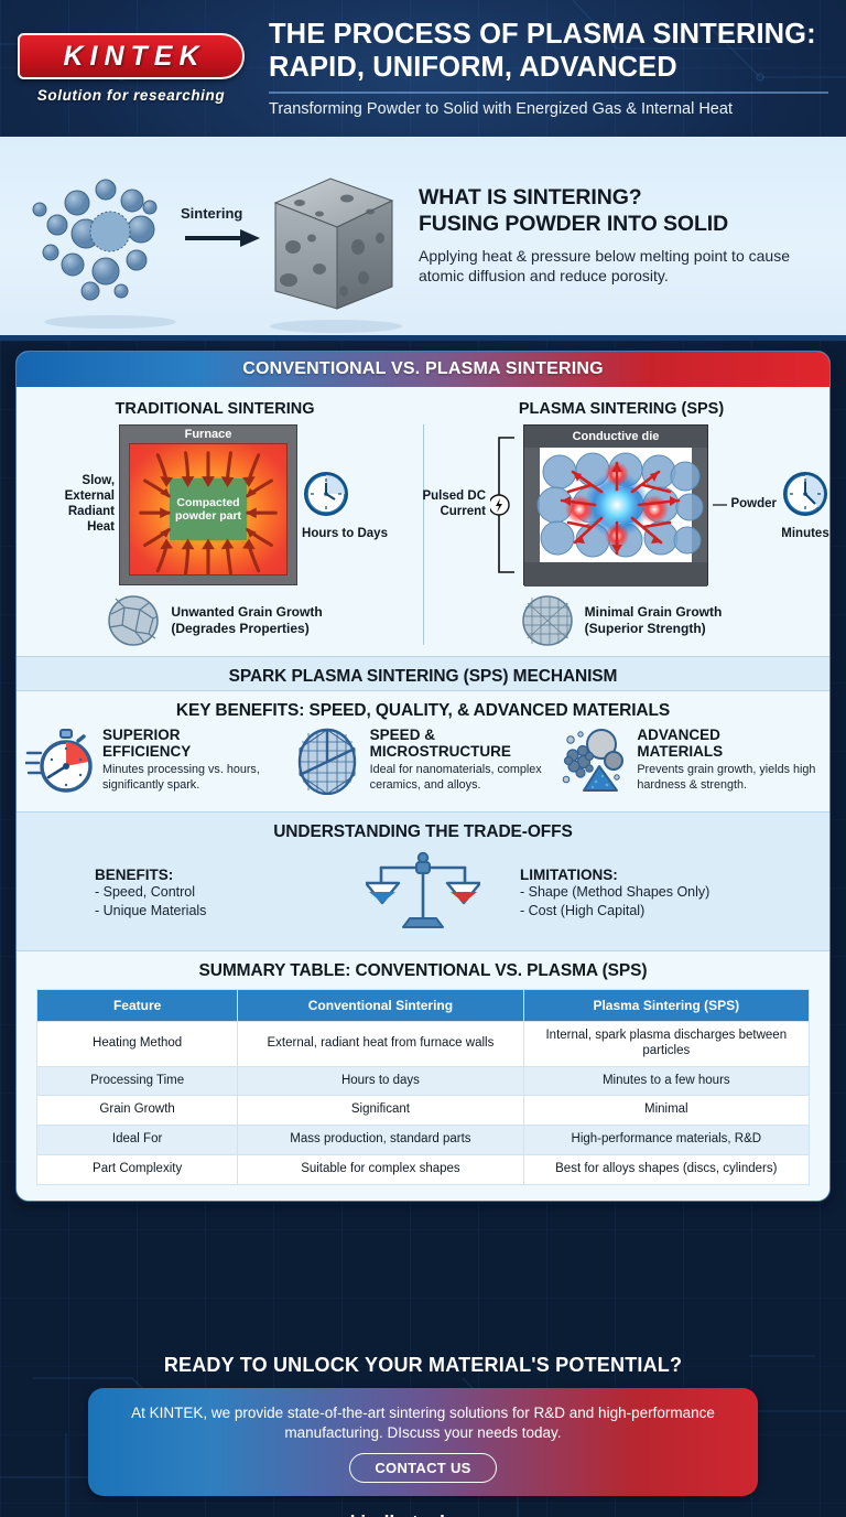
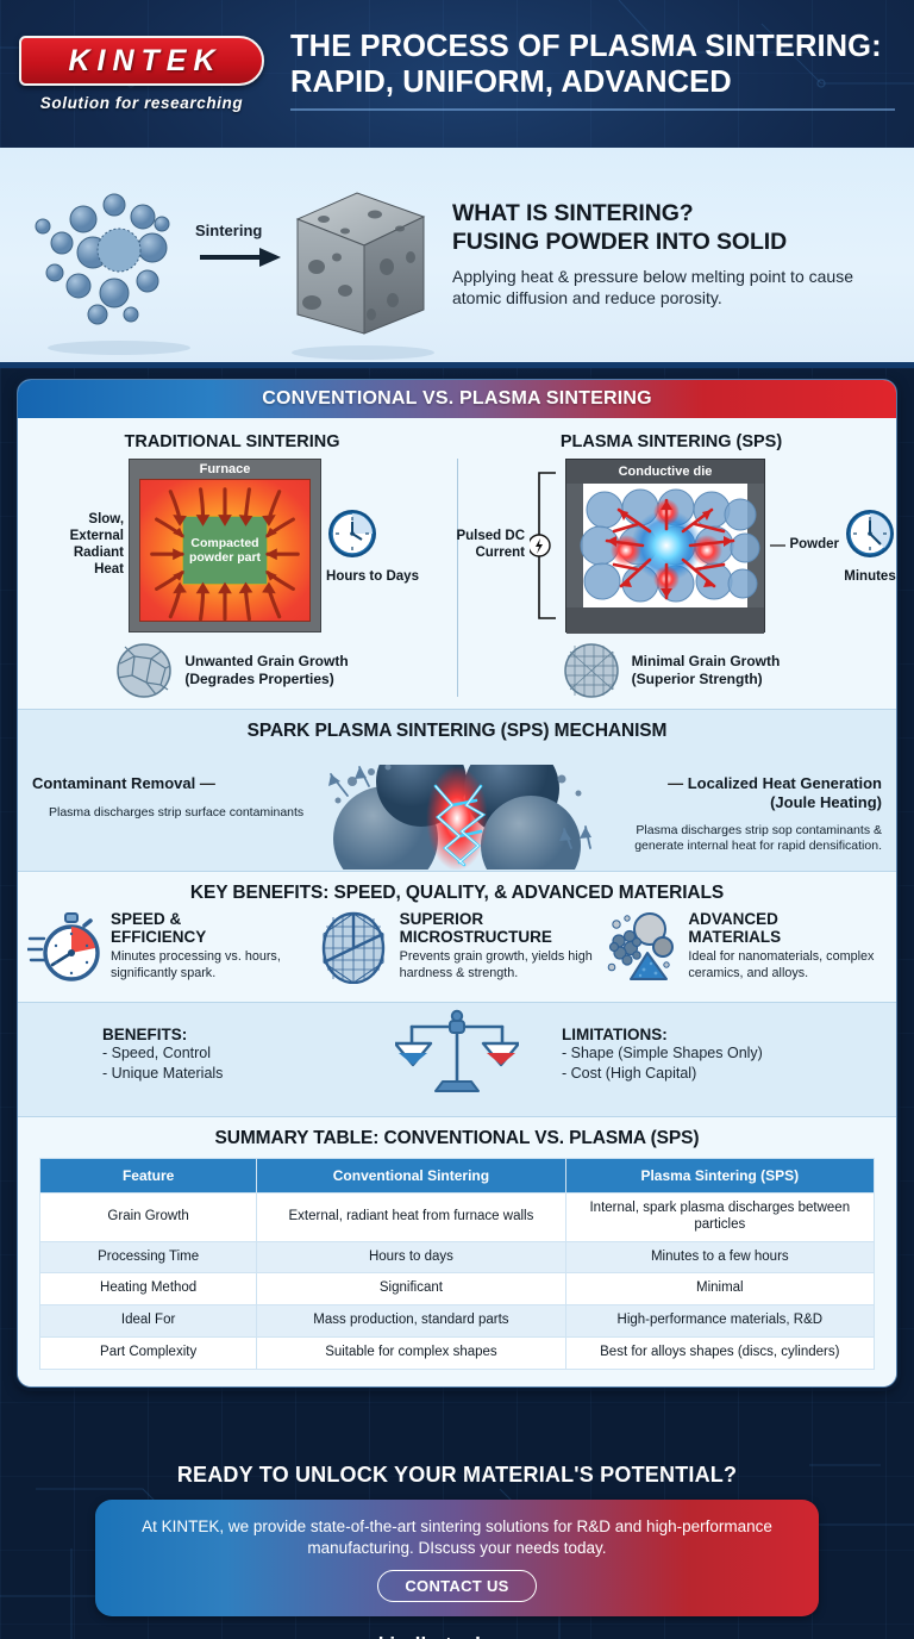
  KINTEK
  Solution for researching
  THE PROCESS OF PLASMA SINTERING:
  RAPID, UNIFORM, ADVANCED
- Transforming Powder to Solid with Energized Gas & Internal Heat
  Sintering
  WHAT IS SINTERING?
  FUSING POWDER INTO SOLID
  Applying heat & pressure below melting point to cause atomic diffusion and reduce porosity.
  CONVENTIONAL VS. PLASMA SINTERING
  TRADITIONAL SINTERING
  Slow, External Radiant Heat
  Furnace
  Compacted powder part
  Hours to Days
  Unwanted Grain Growth
  (Degrades Properties)
  PLASMA SINTERING (SPS)
  Pulsed DC Current
  Conductive die
  Powder
  Minutes
  Minimal Grain Growth
  (Superior Strength)
  SPARK PLASMA SINTERING (SPS) MECHANISM
+ Contaminant Removal —
+ Plasma discharges strip surface contaminants
+ — Localized Heat Generation
+ (Joule Heating)
+ Plasma discharges strip sop contaminants & generate internal heat for rapid densification.
  KEY BENEFITS: SPEED, QUALITY, & ADVANCED MATERIALS
- SUPERIOR
+ SPEED &
  EFFICIENCY
  Minutes processing vs. hours, significantly spark.
- SPEED &
+ SUPERIOR
  MICROSTRUCTURE
- Ideal for nanomaterials, complex ceramics, and alloys.
+ Prevents grain growth, yields high hardness & strength.
  ADVANCED
  MATERIALS
- Prevents grain growth, yields high hardness & strength.
+ Ideal for nanomaterials, complex ceramics, and alloys.
- UNDERSTANDING THE TRADE-OFFS
  BENEFITS:
  - Speed, Control
  - Unique Materials
  LIMITATIONS:
- - Shape (Method Shapes Only)
+ - Shape (Simple Shapes Only)
  - Cost (High Capital)
  SUMMARY TABLE: CONVENTIONAL VS. PLASMA (SPS)
  Feature	Conventional Sintering	Plasma Sintering (SPS)
- Heating Method	External, radiant heat from furnace walls	Internal, spark plasma discharges between particles
+ Grain Growth	External, radiant heat from furnace walls	Internal, spark plasma discharges between particles
  Processing Time	Hours to days	Minutes to a few hours
- Grain Growth	Significant	Minimal
+ Heating Method	Significant	Minimal
  Ideal For	Mass production, standard parts	High-performance materials, R&D
  Part Complexity	Suitable for complex shapes	Best for alloys shapes (discs, cylinders)
  READY TO UNLOCK YOUR MATERIAL'S POTENTIAL?
  At KINTEK, we provide state-of-the-art sintering solutions for R&D and high-performance manufacturing. DIscuss your needs today.
  CONTACT US
